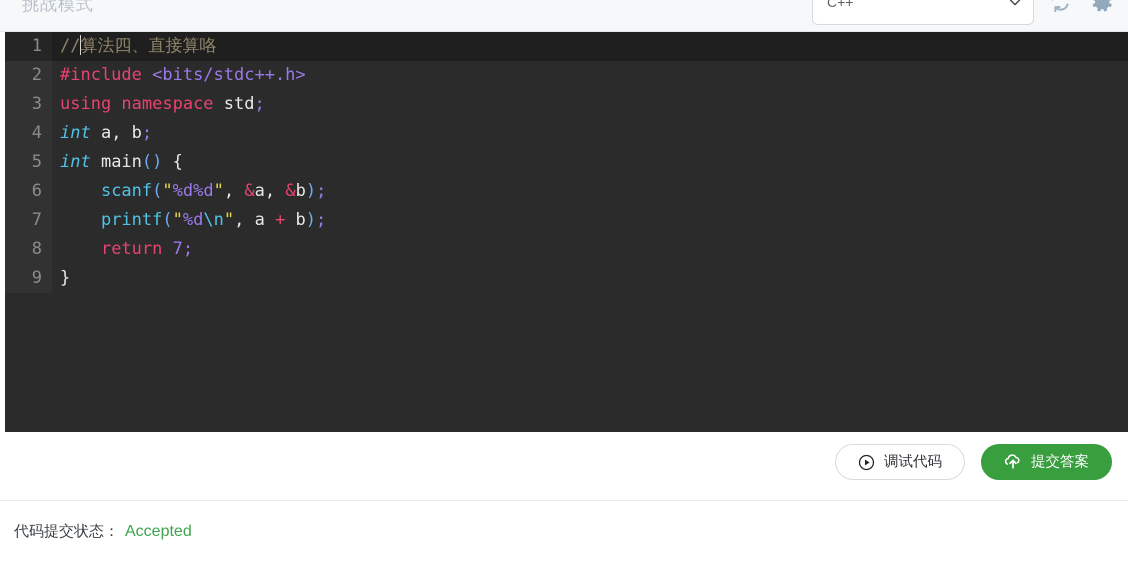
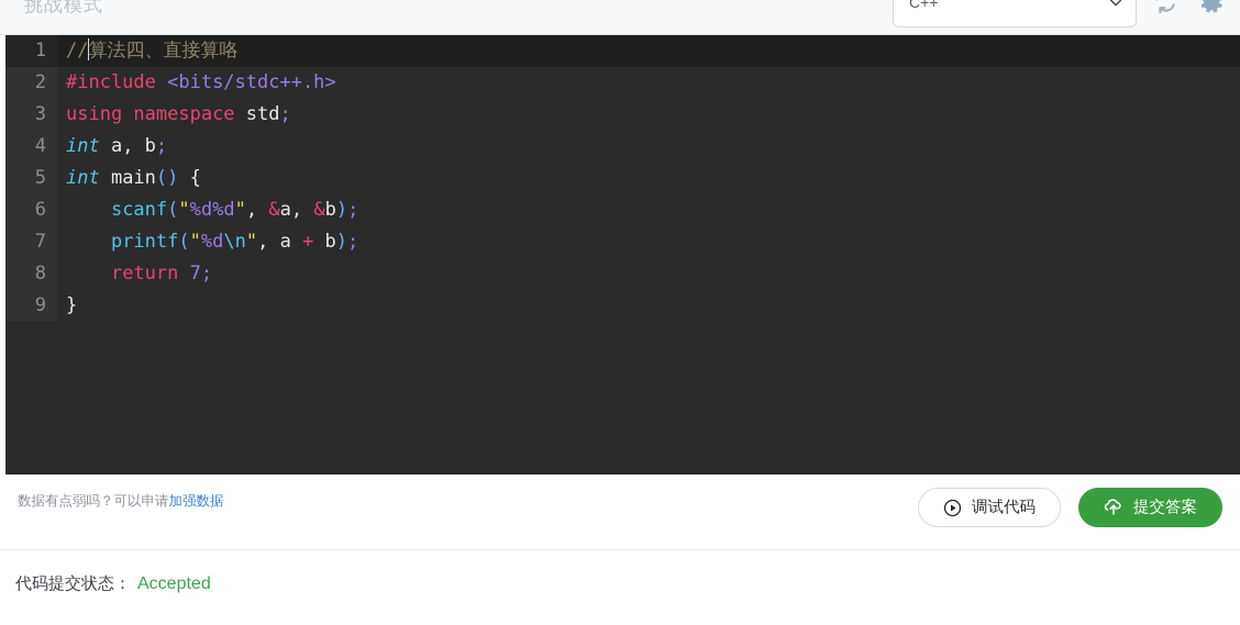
  挑战模式
  C++
  1
  //算法四、直接算咯
  2
  #include <bits/stdc++.h>
  3
  using namespace std;
  4
  int a, b;
  5
  int main() {
  6
  scanf("%d%d", &a, &b);
  7
  printf("%d\n", a + b);
  8
  return 7;
  9
  }
+ 数据有点弱吗？可以申请加强数据
  调试代码
  提交答案
  代码提交状态：
  Accepted
